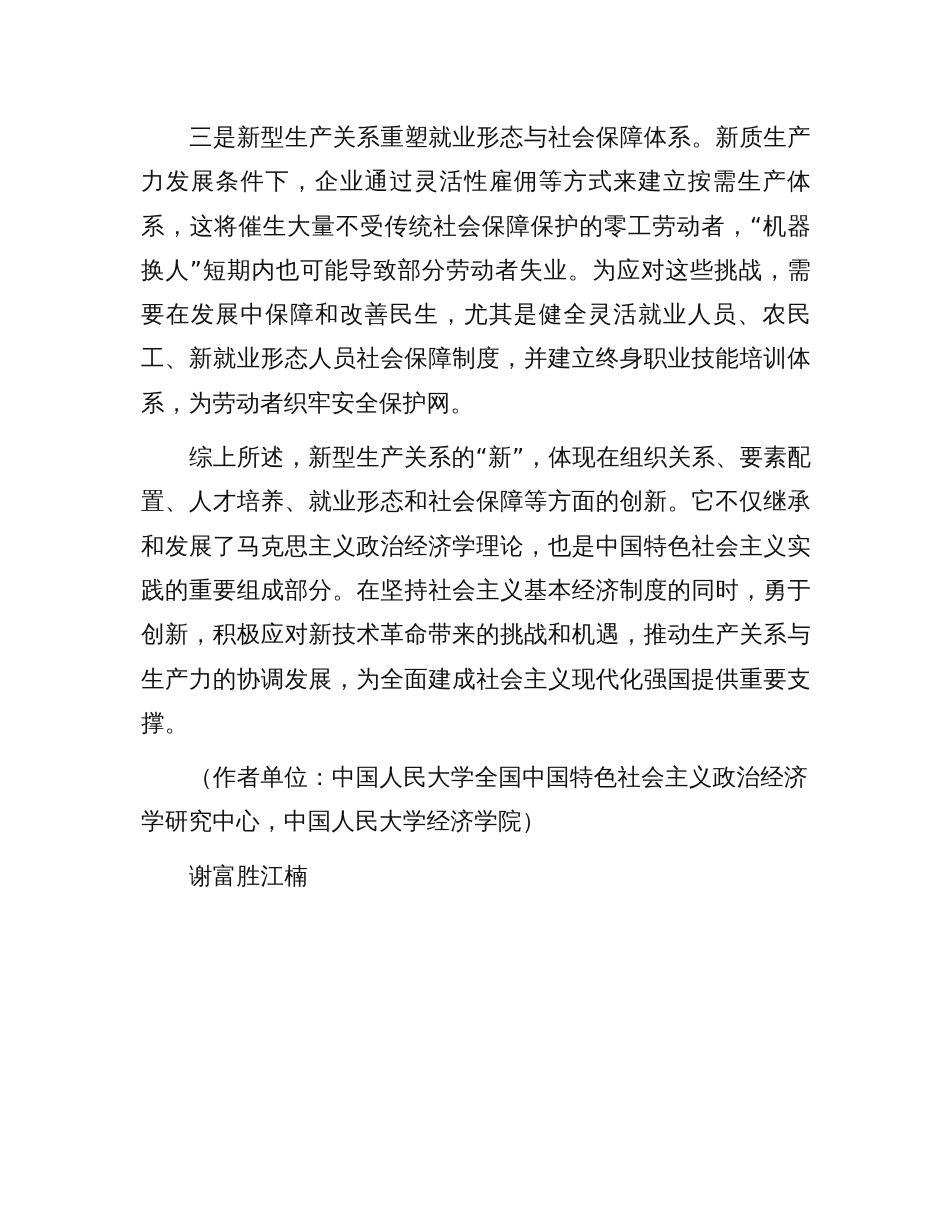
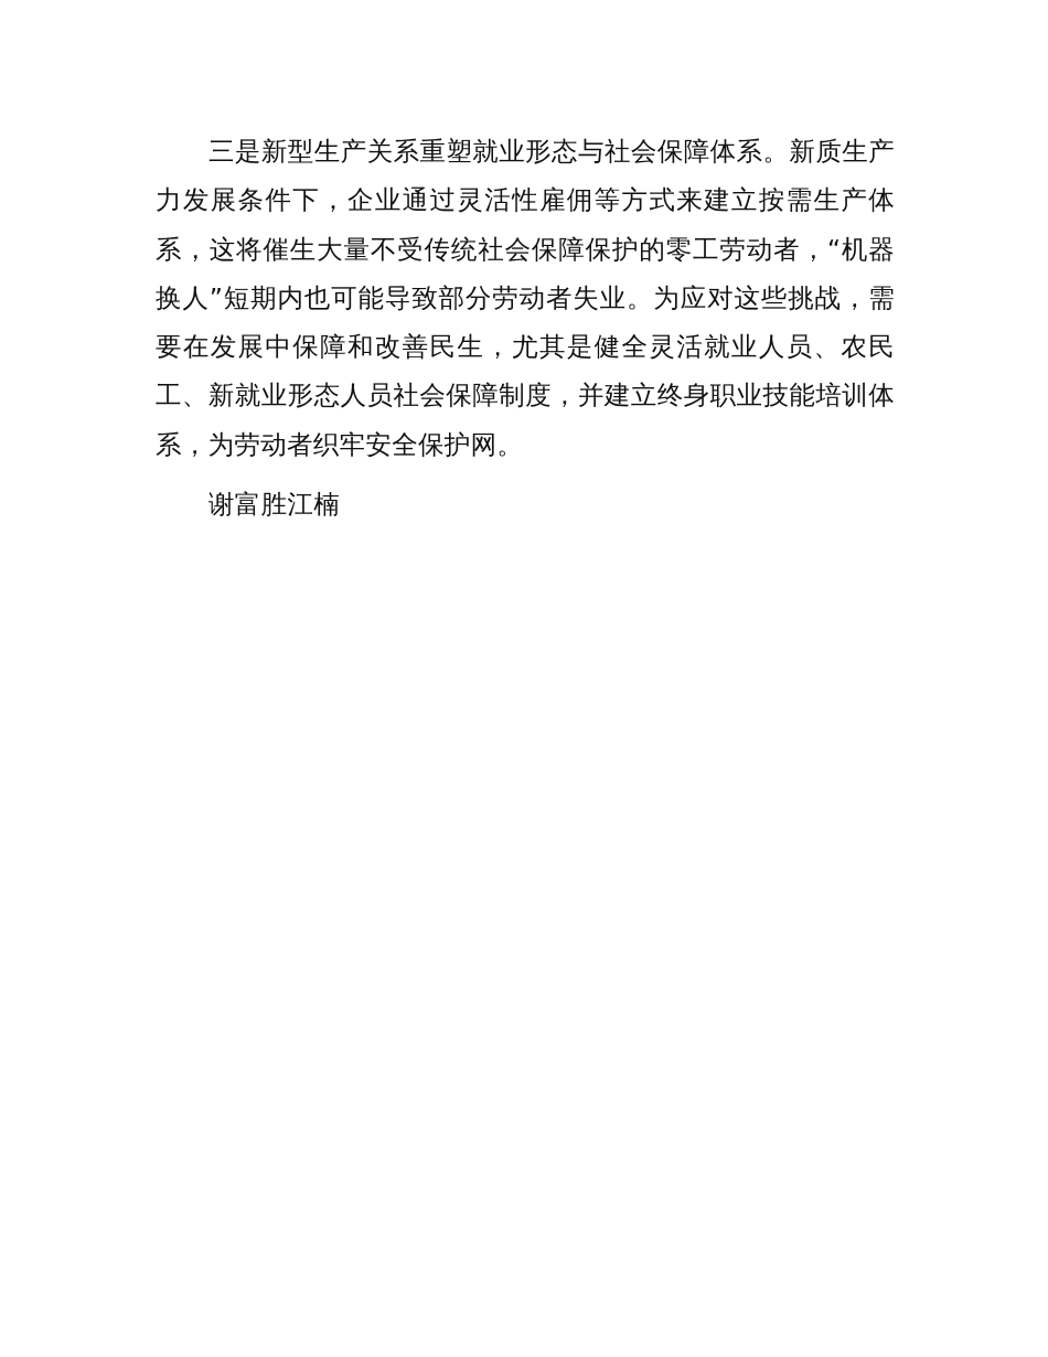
  三是新型生产关系重塑就业形态与社会保障体系。新质生产力发展条件下，企业通过灵活性雇佣等方式来建立按需生产体系，这将催生大量不受传统社会保障保护的零工劳动者，“机器换人”短期内也可能导致部分劳动者失业。为应对这些挑战，需要在发展中保障和改善民生，尤其是健全灵活就业人员、农民工、新就业形态人员社会保障制度，并建立终身职业技能培训体系，为劳动者织牢安全保护网。
- 综上所述，新型生产关系的“新”，体现在组织关系、要素配置、人才培养、就业形态和社会保障等方面的创新。它不仅继承和发展了马克思主义政治经济学理论，也是中国特色社会主义实践的重要组成部分。在坚持社会主义基本经济制度的同时，勇于创新，积极应对新技术革命带来的挑战和机遇，推动生产关系与生产力的协调发展，为全面建成社会主义现代化强国提供重要支撑。
- （作者单位：中国人民大学全国中国特色社会主义政治经济学研究中心，中国人民大学经济学院）
  谢富胜江楠
